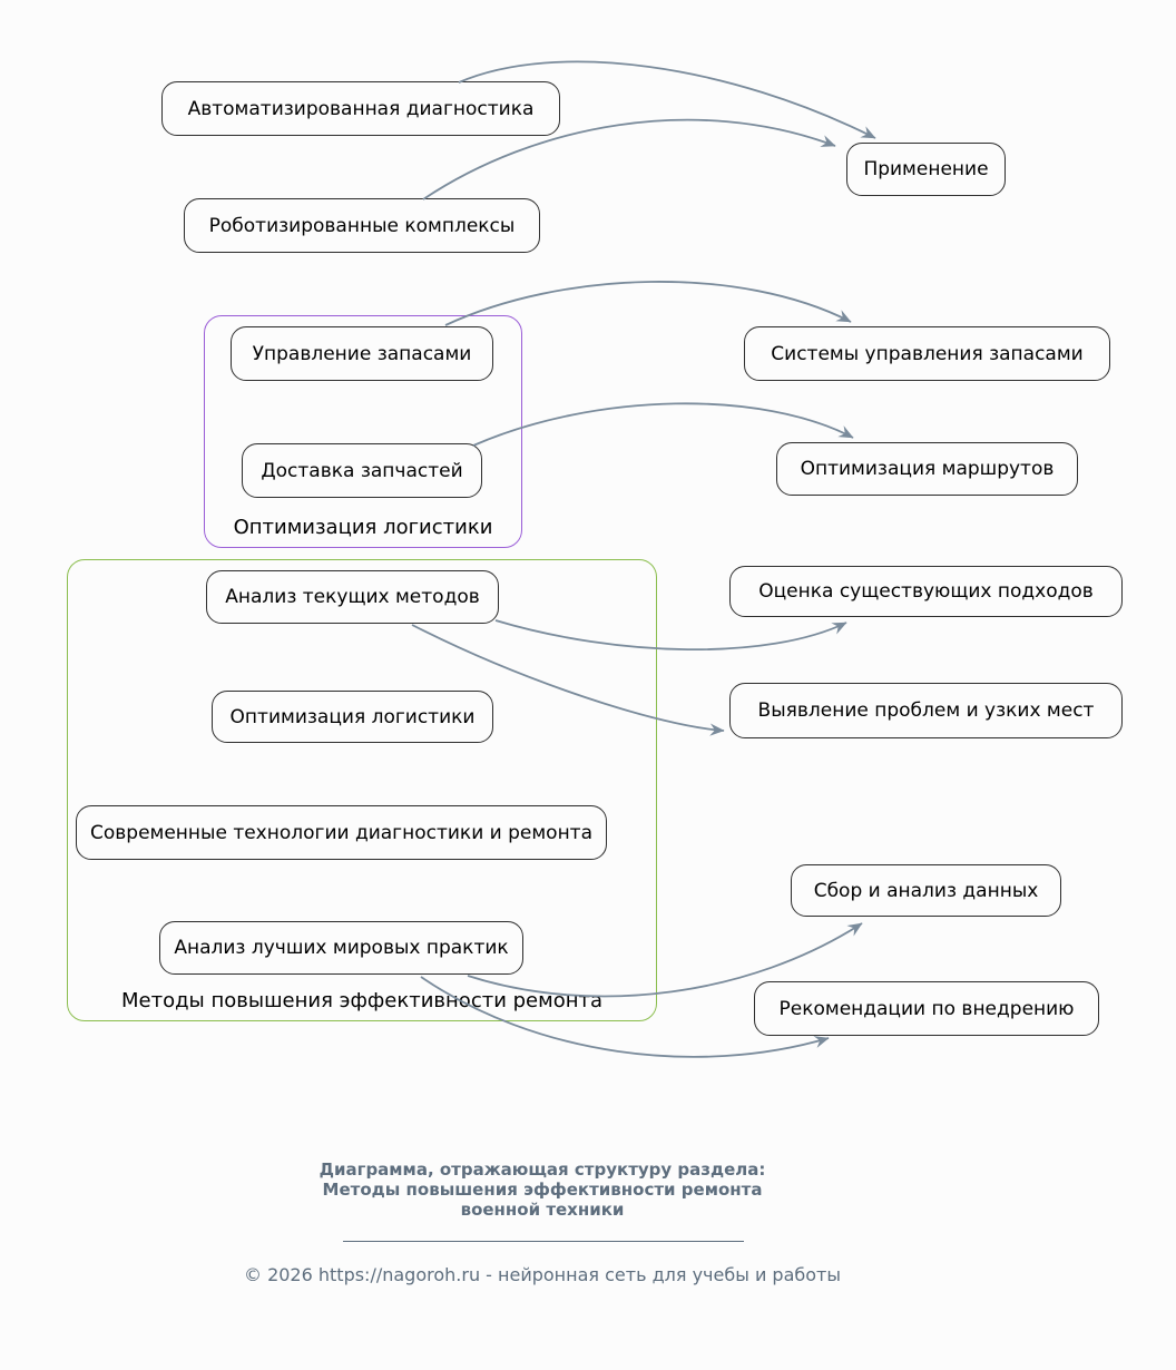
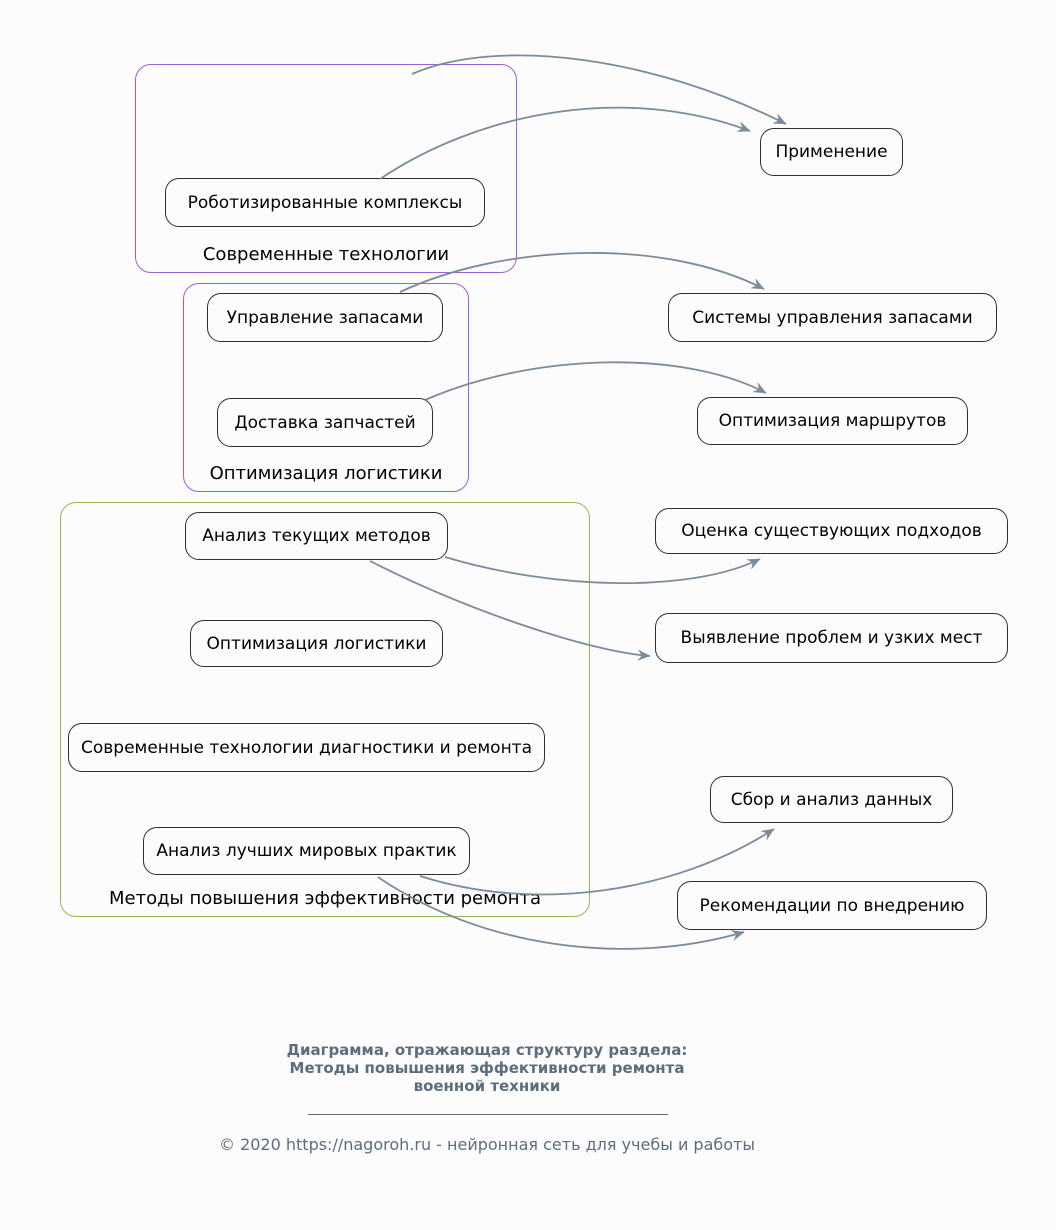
+ Современные технологии
  Оптимизация логистики
  Методы повышения эффективности ремонта
- Автоматизированная диагностика
  Роботизированные комплексы
  Управление запасами
  Доставка запчастей
  Анализ текущих методов
  Оптимизация логистики
  Современные технологии диагностики и ремонта
  Анализ лучших мировых практик
  Применение
  Системы управления запасами
  Оптимизация маршрутов
  Оценка существующих подходов
  Выявление проблем и узких мест
  Сбор и анализ данных
  Рекомендации по внедрению
  Диаграмма, отражающая структуру раздела:
  Методы повышения эффективности ремонта
  военной техники
- © 2026 https://nagoroh.ru - нейронная сеть для учебы и работы
+ © 2020 https://nagoroh.ru - нейронная сеть для учебы и работы
